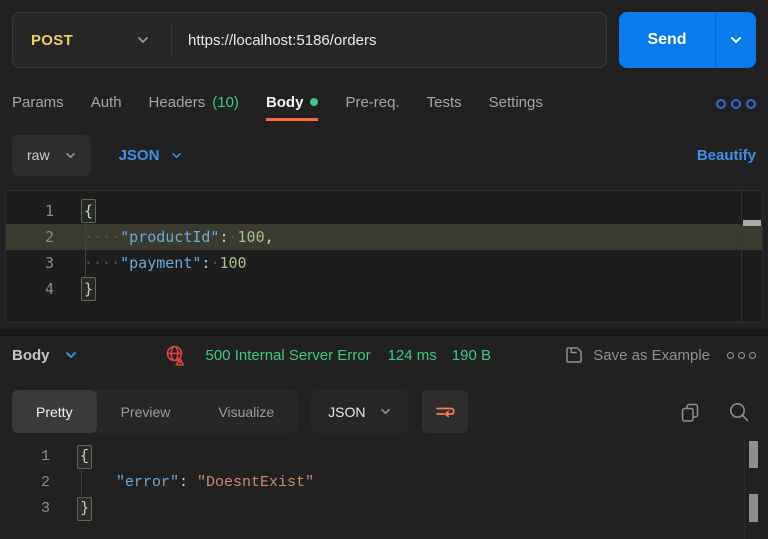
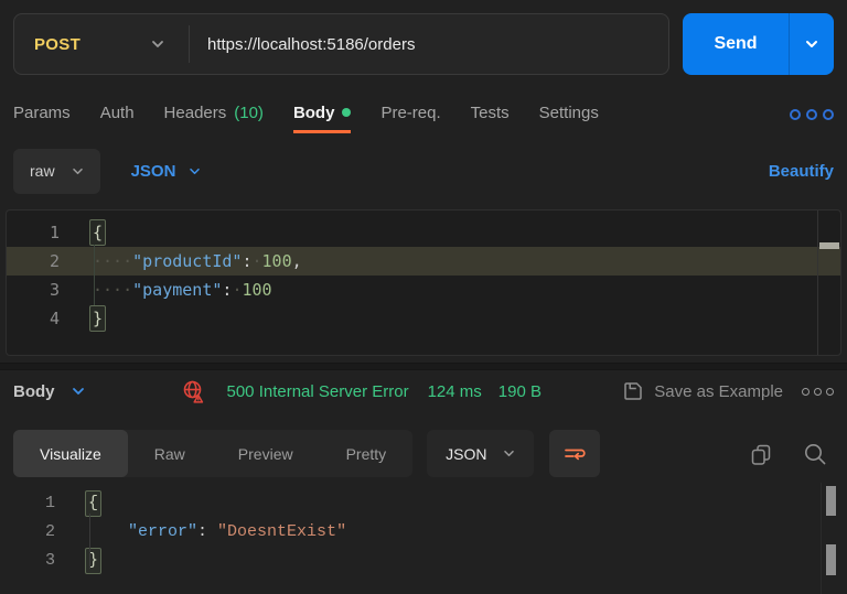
  POST
  https://localhost:5186/orders
  Send
  Params
  Auth
  Headers
  (10)
  Body
  Pre-req.
  Tests
  Settings
  raw
  JSON
  Beautify
  1
  {
  2
  ····"productId":·100,
  3
  ····"payment":·100
  4
  }
  Body
  500 Internal Server Error
  124 ms
  190 B
  Save as Example
- Pretty
+ Visualize
+ Raw
  Preview
- Visualize
+ Pretty
  JSON
  1
  {
  2
  "error": "DoesntExist"
  3
  }
